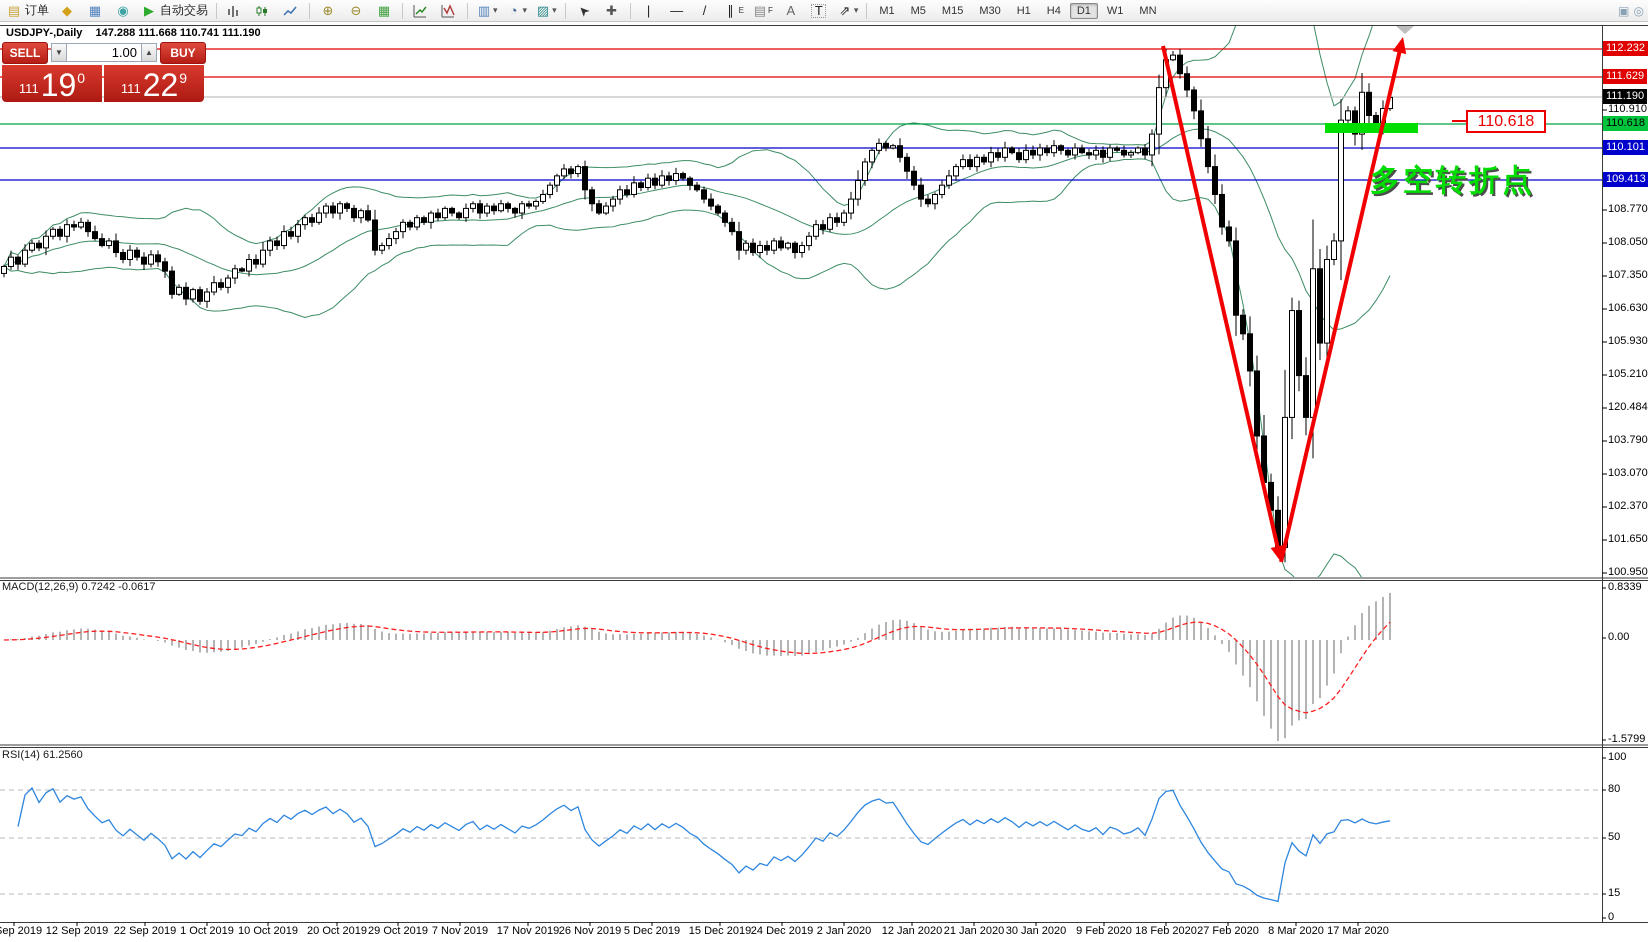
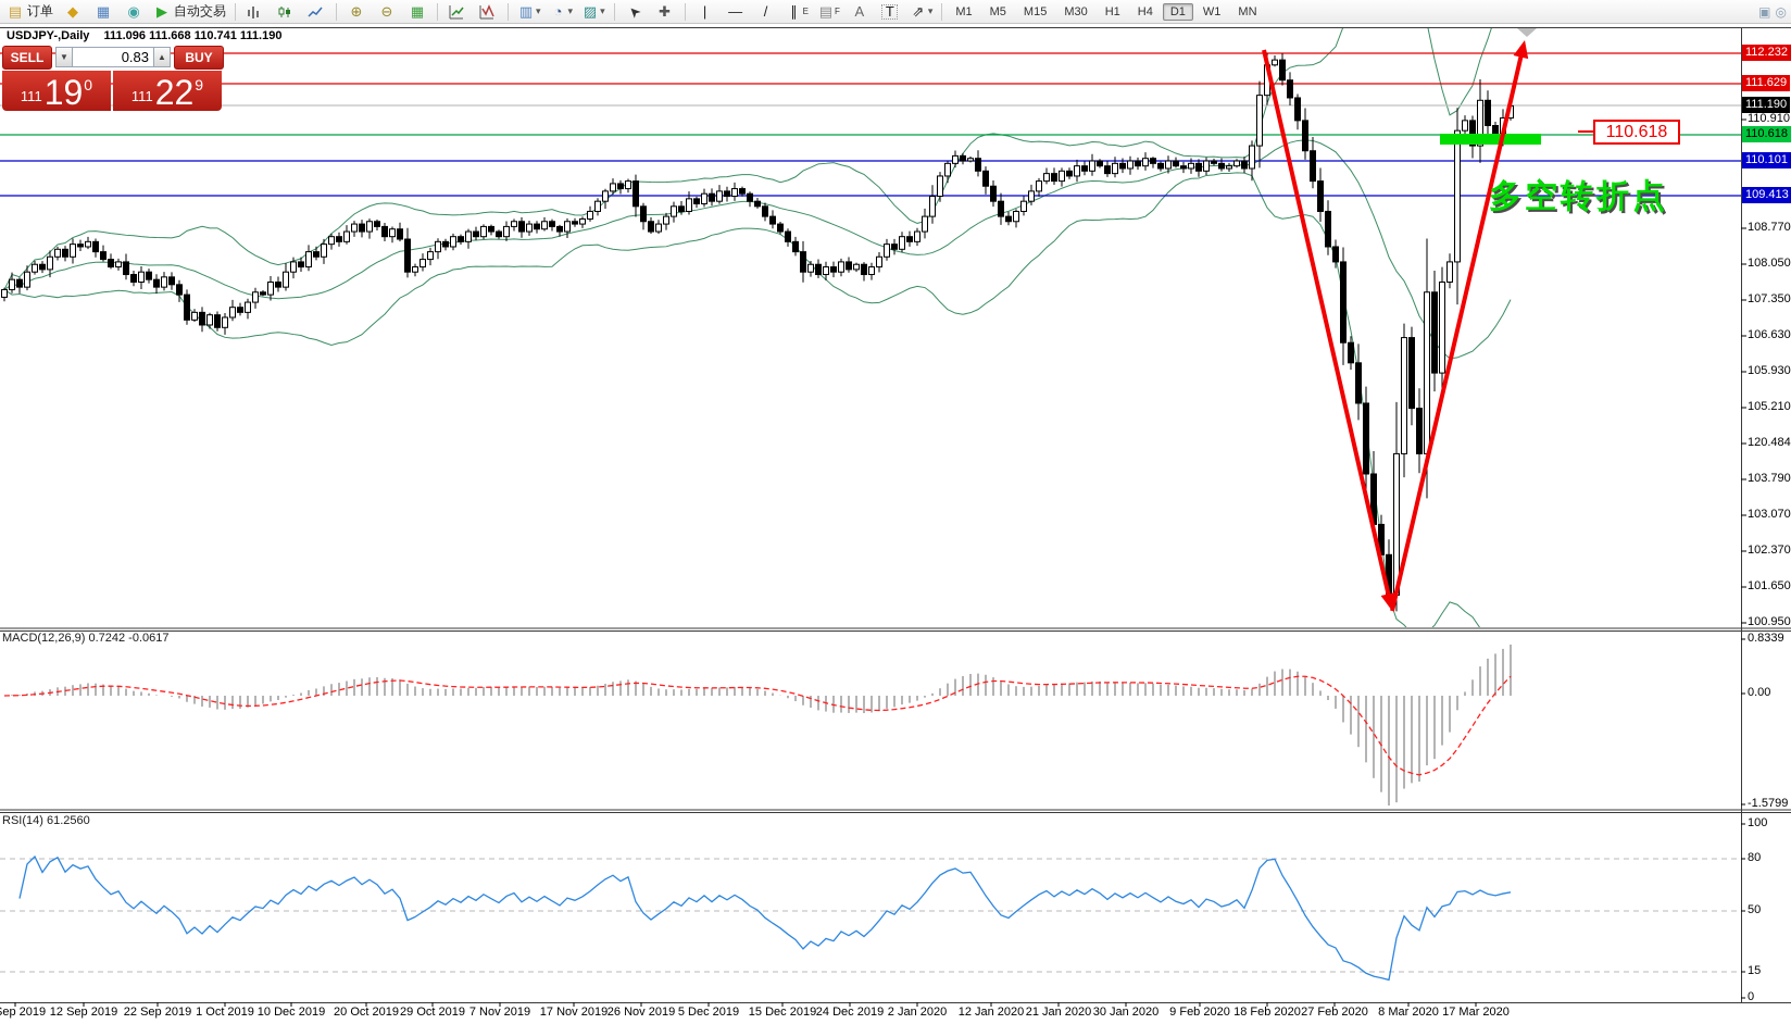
  ▤
  订单
  ◆
  ▦
  ◉
  ▶
  自动交易
  ⊕
  ⊖
  ▦
  ▥
  ▾
  ◔
  ▾
  ▨
  ▾
  ✚
  |
  —
  /
  ∥
  E
  ▤
  F
  A
  T
  ⇗
  ▾
  M1 M5 M15 M30 H1 H4 D1 W1 MN
  ▣
  ◎
- USDJPY-,Daily 147.288 111.668 110.741 111.190
+ USDJPY-,Daily 111.096 111.668 110.741 111.190
  SELL
  ▼
- 1.00
+ 0.83
  ▲
  BUY
  111
  19
  0
  111
  22
  9
  MACD(12,26,9) 0.7242 -0.0617
  RSI(14) 61.2560
  0.8339
  0.00
  -1.5799
  110.618
  多空转折点
  110.910
  108.770
  108.050
  107.350
  106.630
  105.930
  105.210
  120.484
  103.790
  103.070
  102.370
  101.650
  100.950
  112.232
  111.629
  111.190
  110.618
  110.101
  109.413
  100
  80
  50
  15
  0
  ep 2019
  12 Sep 2019
  22 Sep 2019
  1 Oct 2019
- 10 Oct 2019
+ 10 Dec 2019
  20 Oct 2019
  29 Oct 2019
  7 Nov 2019
  17 Nov 2019
  26 Nov 2019
  5 Dec 2019
  15 Dec 2019
  24 Dec 2019
  2 Jan 2020
  12 Jan 2020
  21 Jan 2020
  30 Jan 2020
  9 Feb 2020
  18 Feb 2020
  27 Feb 2020
  8 Mar 2020
  17 Mar 2020
